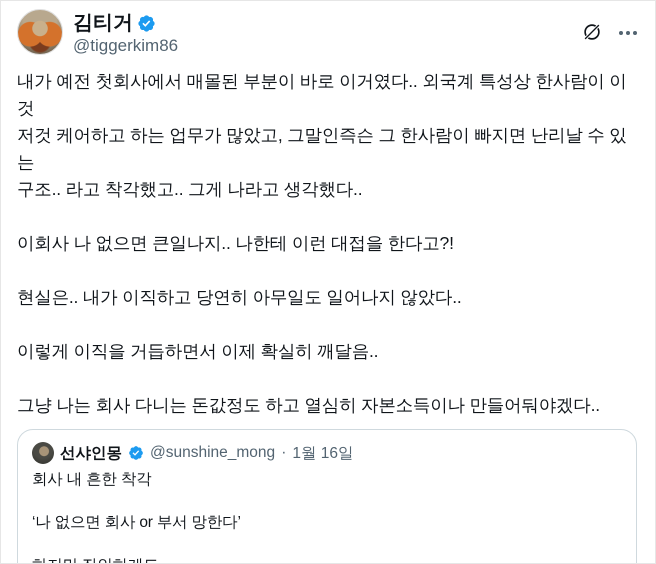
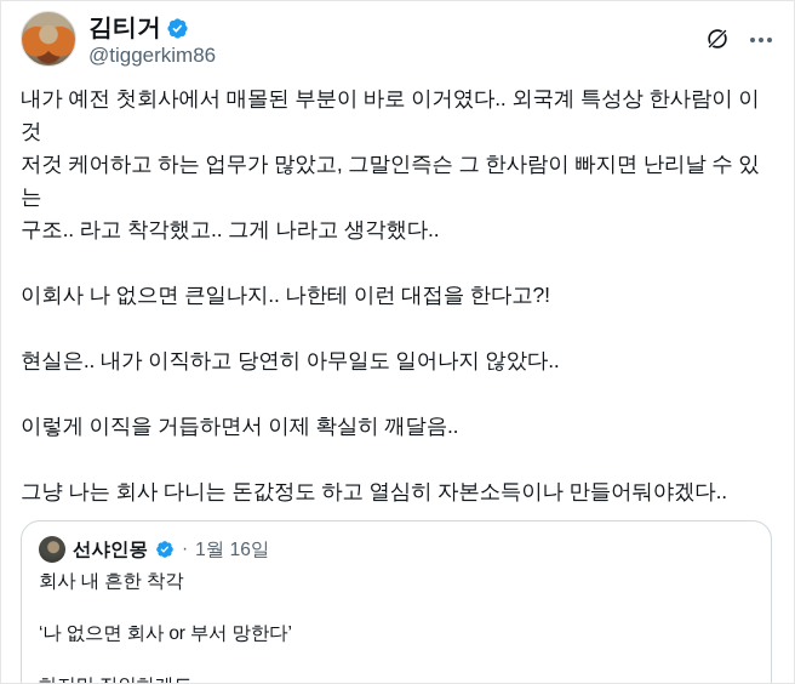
  김티거
  @tiggerkim86
  내가 예전 첫회사에서 매몰된 부분이 바로 이거였다.. 외국계 특성상 한사람이 이것
  저것 케어하고 하는 업무가 많았고, 그말인즉슨 그 한사람이 빠지면 난리날 수 있는
  구조.. 라고 착각했고.. 그게 나라고 생각했다..
  이회사 나 없으면 큰일나지.. 나한테 이런 대접을 한다고?!
  현실은.. 내가 이직하고 당연히 아무일도 일어나지 않았다..
  이렇게 이직을 거듭하면서 이제 확실히 깨달음..
  그냥 나는 회사 다니는 돈값정도 하고 열심히 자본소득이나 만들어둬야겠다..
  선샤인몽
- @sunshine_mong
  ·
  1월 16일
  회사 내 흔한 착각
  ‘나 없으면 회사 or 부서 망한다’
